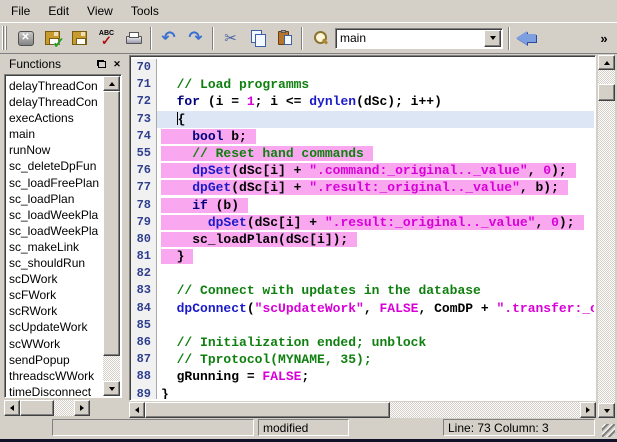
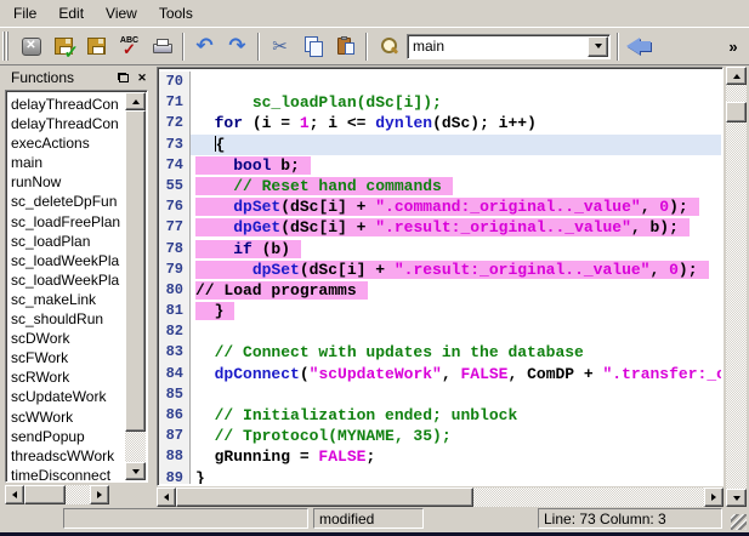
  File
  Edit
  View
  Tools
  ✕
  ✓
  ✓
  ↶
  ↷
  ✂
  main
  »
  Functions
  ✕
  delayThreadCon
  delayThreadCon
  execActions
  main
  runNow
  sc_deleteDpFun
  sc_loadFreePlan
  sc_loadPlan
  sc_loadWeekPla
  sc_loadWeekPla
  sc_makeLink
  sc_shouldRun
  scDWork
  scFWork
  scRWork
  scUpdateWork
  scWWork
  sendPopup
  threadscWWork
  timeDisconnect
  70
  71
- // Load programms
+ sc_loadPlan(dSc[i]);
  72
  for (i = 1; i <= dynlen(dSc); i++)
  73
  {
  74
  bool b;
  55
  // Reset hand commands
  76
  dpSet(dSc[i] + ".command:_original.._value", 0);
  77
  dpGet(dSc[i] + ".result:_original.._value", b);
  78
  if (b)
  79
  dpSet(dSc[i] + ".result:_original.._value", 0);
  80
- sc_loadPlan(dSc[i]);
+ // Load programms
  81
  }
  82
  83
  // Connect with updates in the database
  84
  dpConnect("scUpdateWork", FALSE, ComDP + ".transfer:_
  85
  86
  // Initialization ended; unblock
  87
  // Tprotocol(MYNAME, 35);
  88
  gRunning = FALSE;
  89
  }
  modified
  Line: 73 Column: 3
